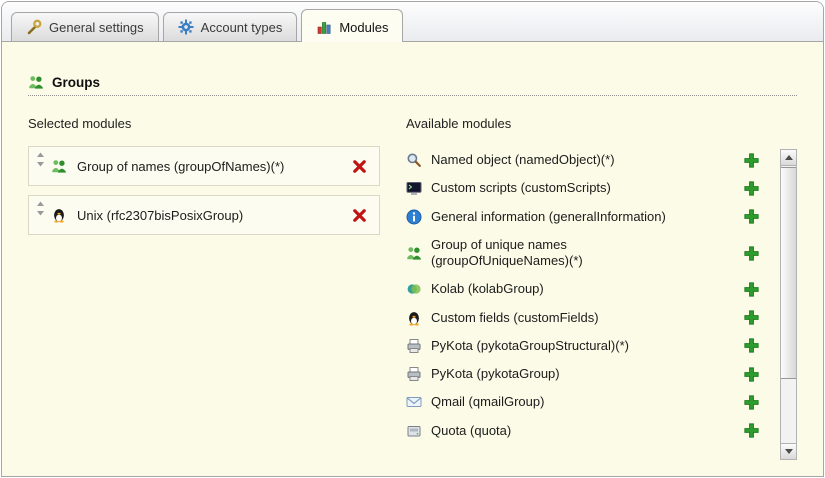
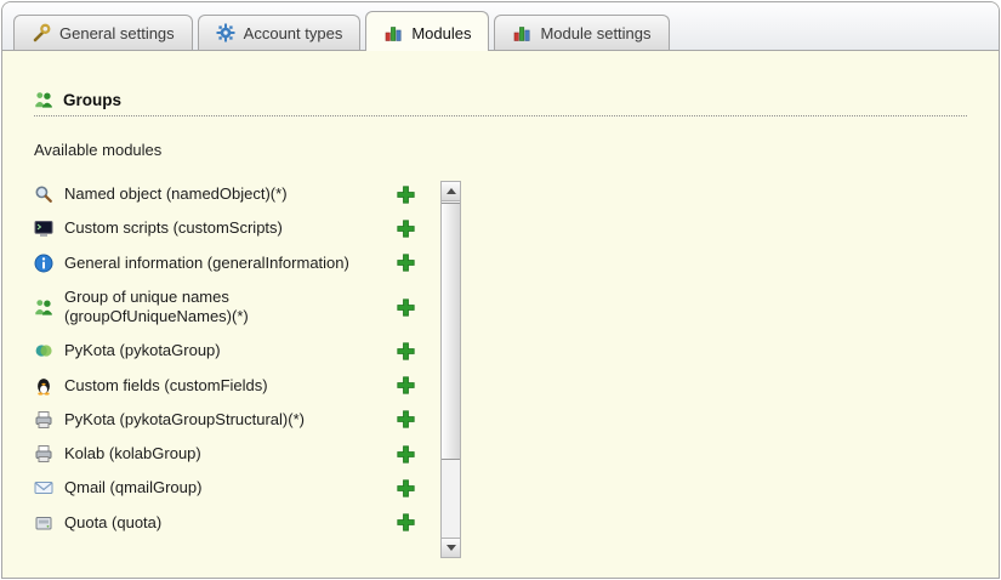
  General settings
  Account types
  Modules
+ Module settings
  Groups
- Selected modules
- Group of names (groupOfNames)(*)
- Unix (rfc2307bisPosixGroup)
  Available modules
  Named object (namedObject)(*)
  Custom scripts (customScripts)
  General information (generalInformation)
  Group of unique names (groupOfUniqueNames)(*)
- Kolab (kolabGroup)
+ PyKota (pykotaGroup)
  Custom fields (customFields)
  PyKota (pykotaGroupStructural)(*)
- PyKota (pykotaGroup)
+ Kolab (kolabGroup)
  Qmail (qmailGroup)
  Quota (quota)
